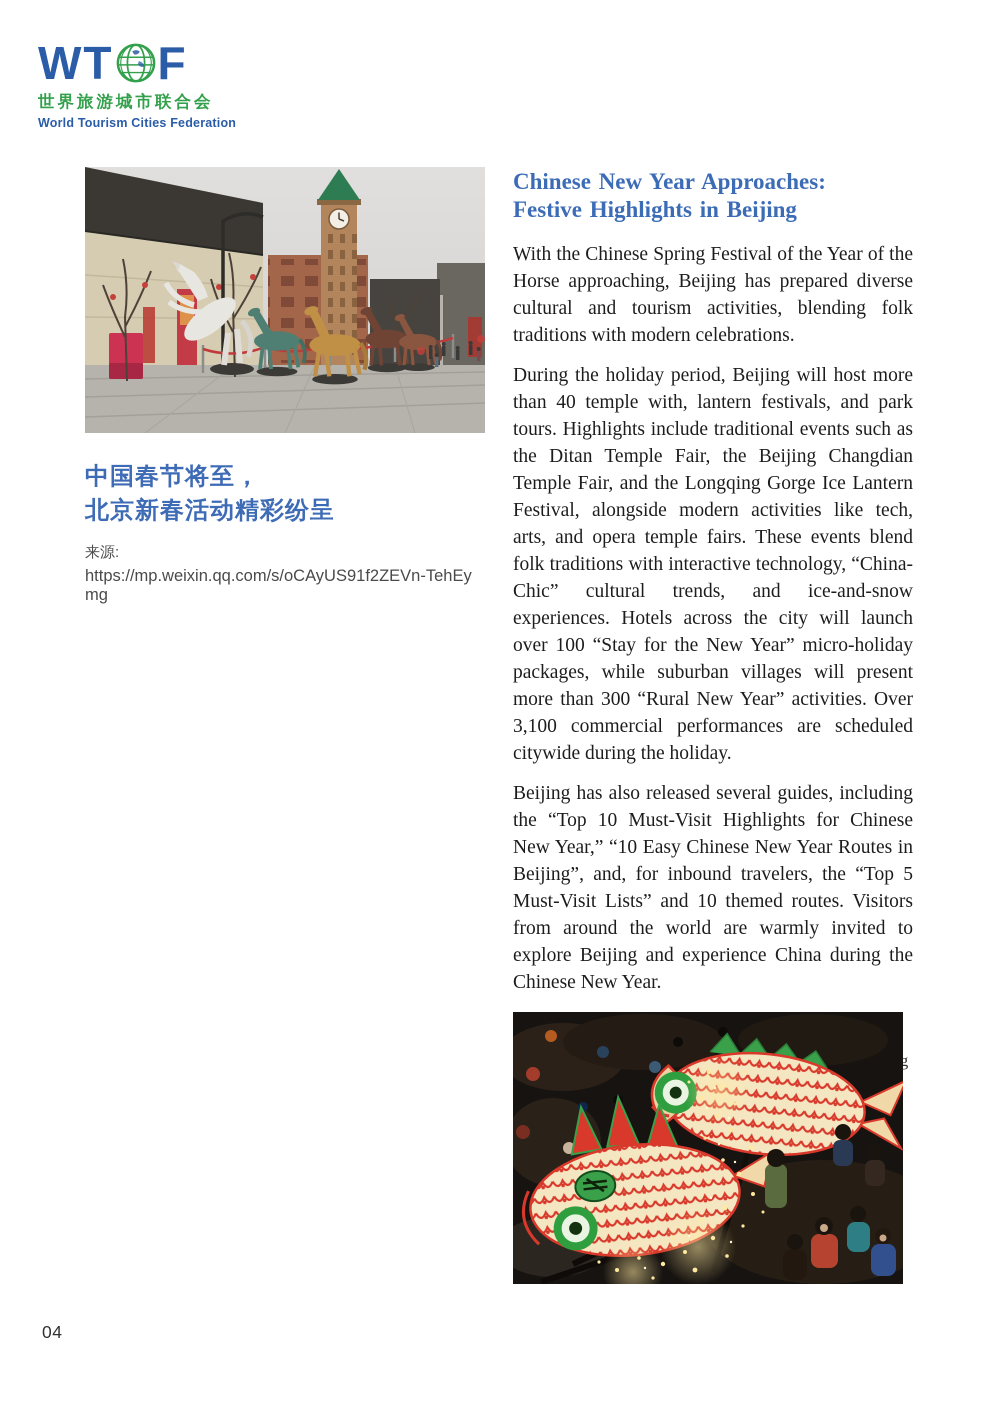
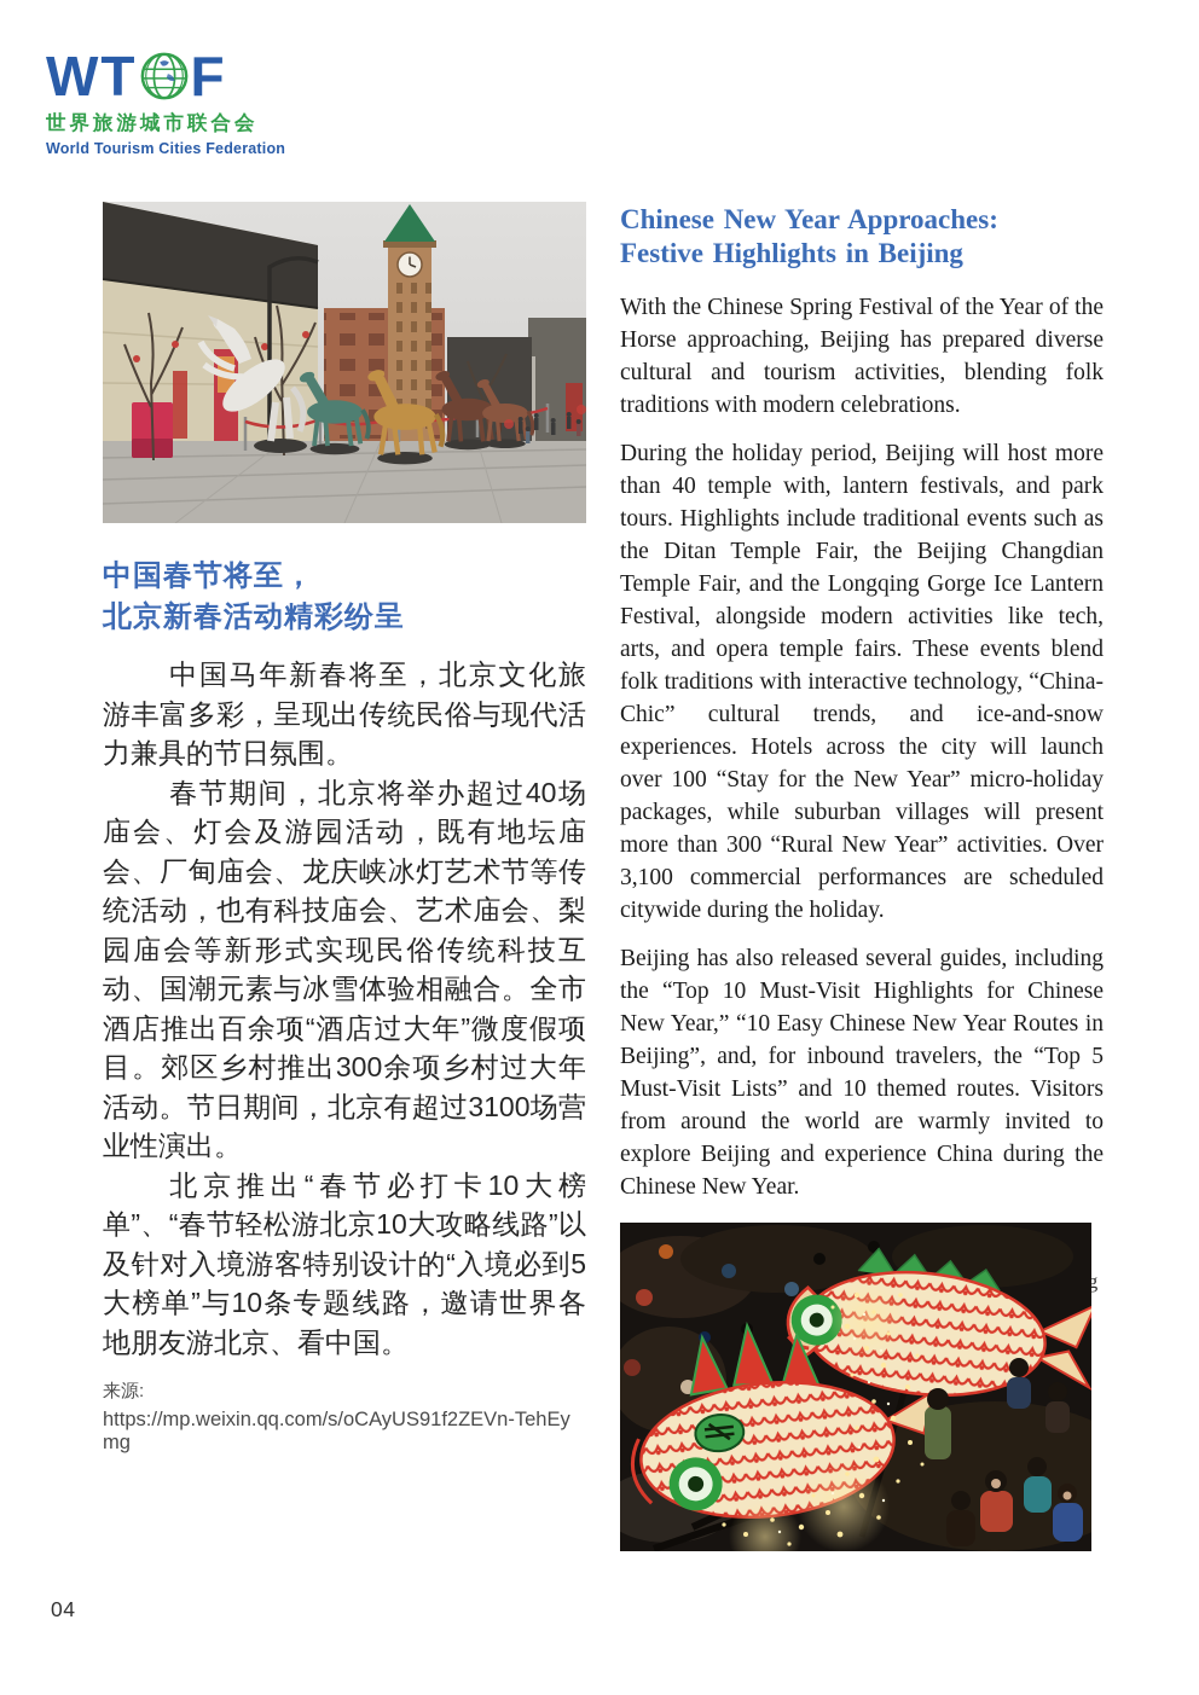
  WT
  F
  世界旅游城市联合会
  World Tourism Cities Federation
  中国春节将至，
  北京新春活动精彩纷呈
+ 中国马年新春将至，北京文化旅游丰富多彩，呈现出传统民俗与现代活力兼具的节日氛围。
+ 春节期间，北京将举办超过40场庙会、灯会及游园活动，既有地坛庙会、厂甸庙会、龙庆峡冰灯艺术节等传统活动，也有科技庙会、艺术庙会、梨园庙会等新形式实现民俗传统科技互动、国潮元素与冰雪体验相融合。全市酒店推出百余项“酒店过大年”微度假项目。郊区乡村推出300余项乡村过大年活动。节日期间，北京有超过3100场营业性演出。
+ 北京推出“春节必打卡10大榜单”、“春节轻松游北京10大攻略线路”以及针对入境游客特别设计的“入境必到5大榜单”与10条专题线路，邀请世界各地朋友游北京、看中国。
  来源:
  https://mp.weixin.qq.com/s/oCAyUS91f2ZEVn-TehEymg
  Chinese New Year Approaches:
  Festive Highlights in Beijing
  With the Chinese Spring Festival of the Year of the Horse approaching, Beijing has prepared diverse cultural and tourism activities, blending folk traditions with modern celebrations.
  During the holiday period, Beijing will host more than 40 temple with, lantern festivals, and park tours. Highlights include traditional events such as the Ditan Temple Fair, the Beijing Changdian Temple Fair, and the Longqing Gorge Ice Lantern Festival, alongside modern activities like tech, arts, and opera temple fairs. These events blend folk traditions with interactive technology, “China-Chic” cultural trends, and ice-and-snow experiences. Hotels across the city will launch over 100 “Stay for the New Year” micro-holiday packages, while suburban villages will present more than 300 “Rural New Year” activities. Over 3,100 commercial performances are scheduled citywide during the holiday.
  Beijing has also released several guides, including the “Top 10 Must-Visit Highlights for Chinese New Year,” “10 Easy Chinese New Year Routes in Beijing”, and, for inbound travelers, the “Top 5 Must-Visit Lists” and 10 themed routes. Visitors from around the world are warmly invited to explore Beijing and experience China during the Chinese New Year.
  04
